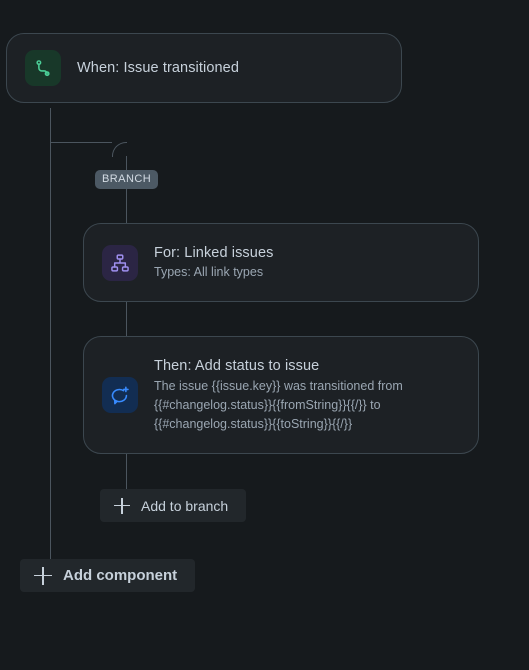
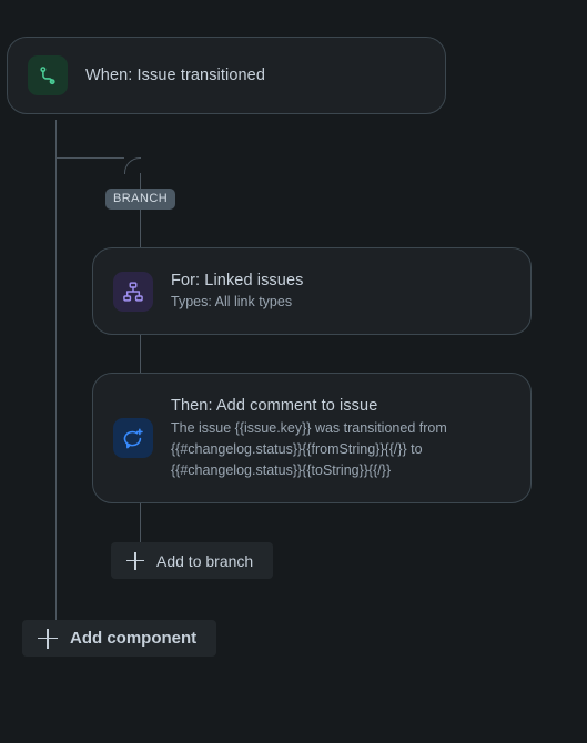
  When: Issue transitioned
  BRANCH
  For: Linked issues
  Types: All link types
- Then: Add status to issue
+ Then: Add comment to issue
  The issue {{issue.key}} was transitioned from {{#changelog.status}}{{fromString}}{{/}} to {{#changelog.status}}{{toString}}{{/}}
  Add to branch
  Add component
